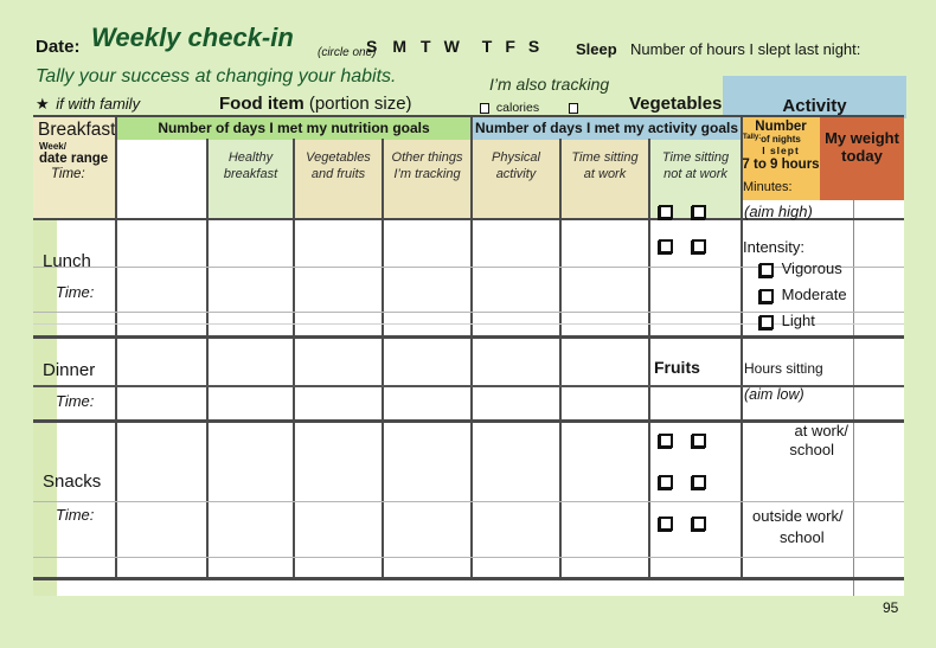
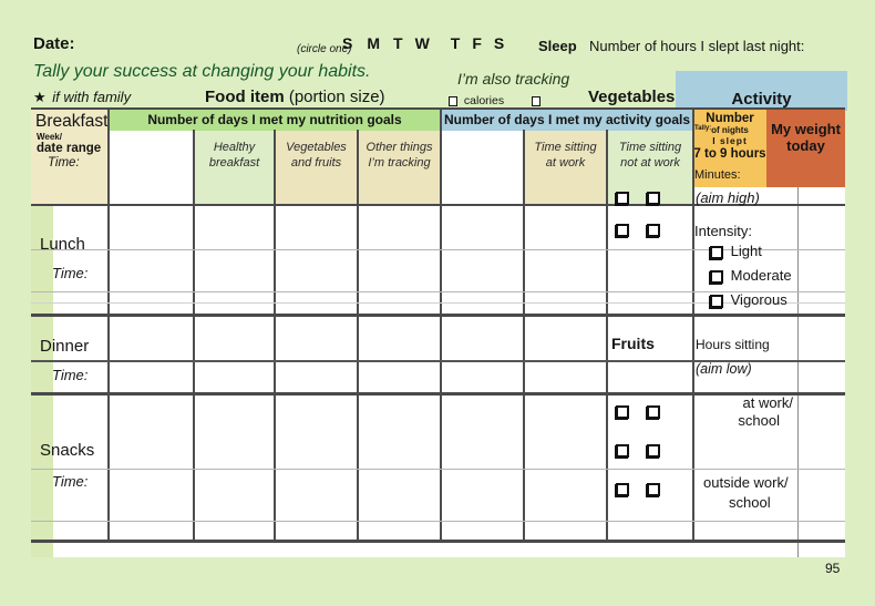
  Date:
- Weekly check-in
  (circle one)
  S M T W T F S
  Sleep
  Number of hours I slept last night:
  Tally your success at changing your habits.
  I’m also tracking
  ★ if with family
  Food item (portion size)
  calories
  Vegetables
  Activity
  Number of days I met my nutrition goals
  Number of days I met my activity goals
  Healthy
  breakfast
  Vegetables
  and fruits
  Other things
  I’m tracking
- Physical
- activity
  Time sitting
  at work
  Time sitting
  not at work
  Number
  of nights
  I slept
  7 to 9 hours
  Minutes:
  My weight
  today
  Breakfast
  Week/
  date range
  Time:
  Lunch
  Time:
  Dinner
  Time:
  Snacks
  Time:
  Fruits
  (aim high)
  Intensity:
- Vigorous
+ Light
  Moderate
- Light
+ Vigorous
  Hours sitting
  (aim low)
  at work/
  school
  outside work/
  school
  95
